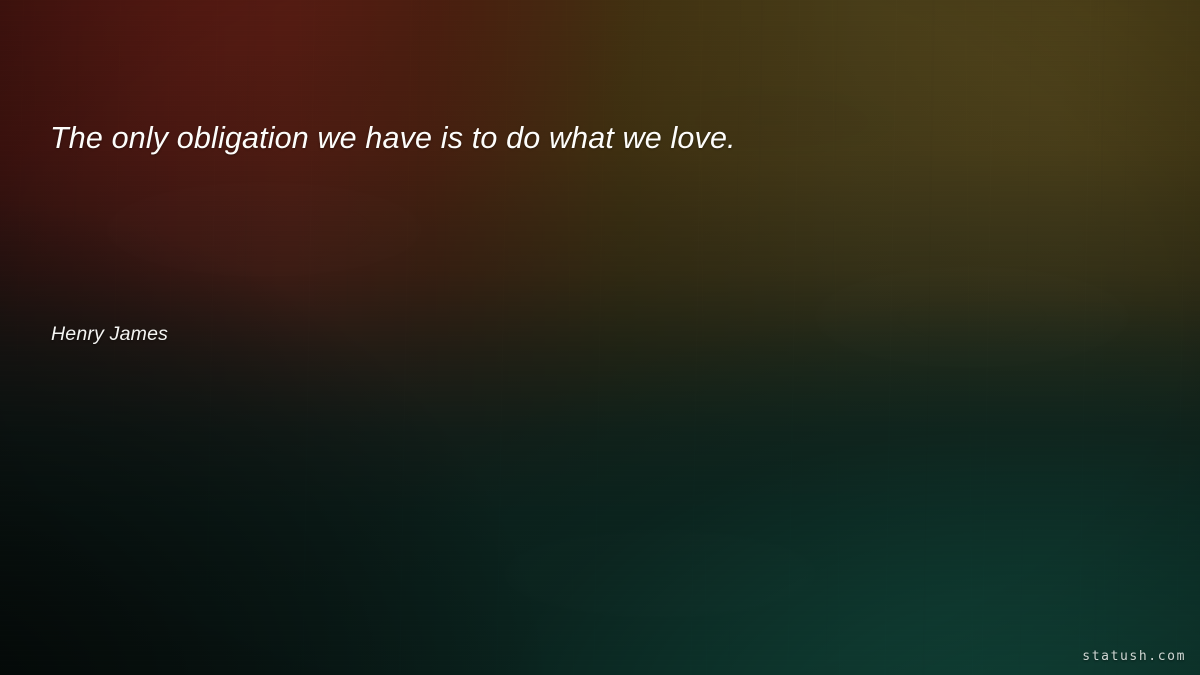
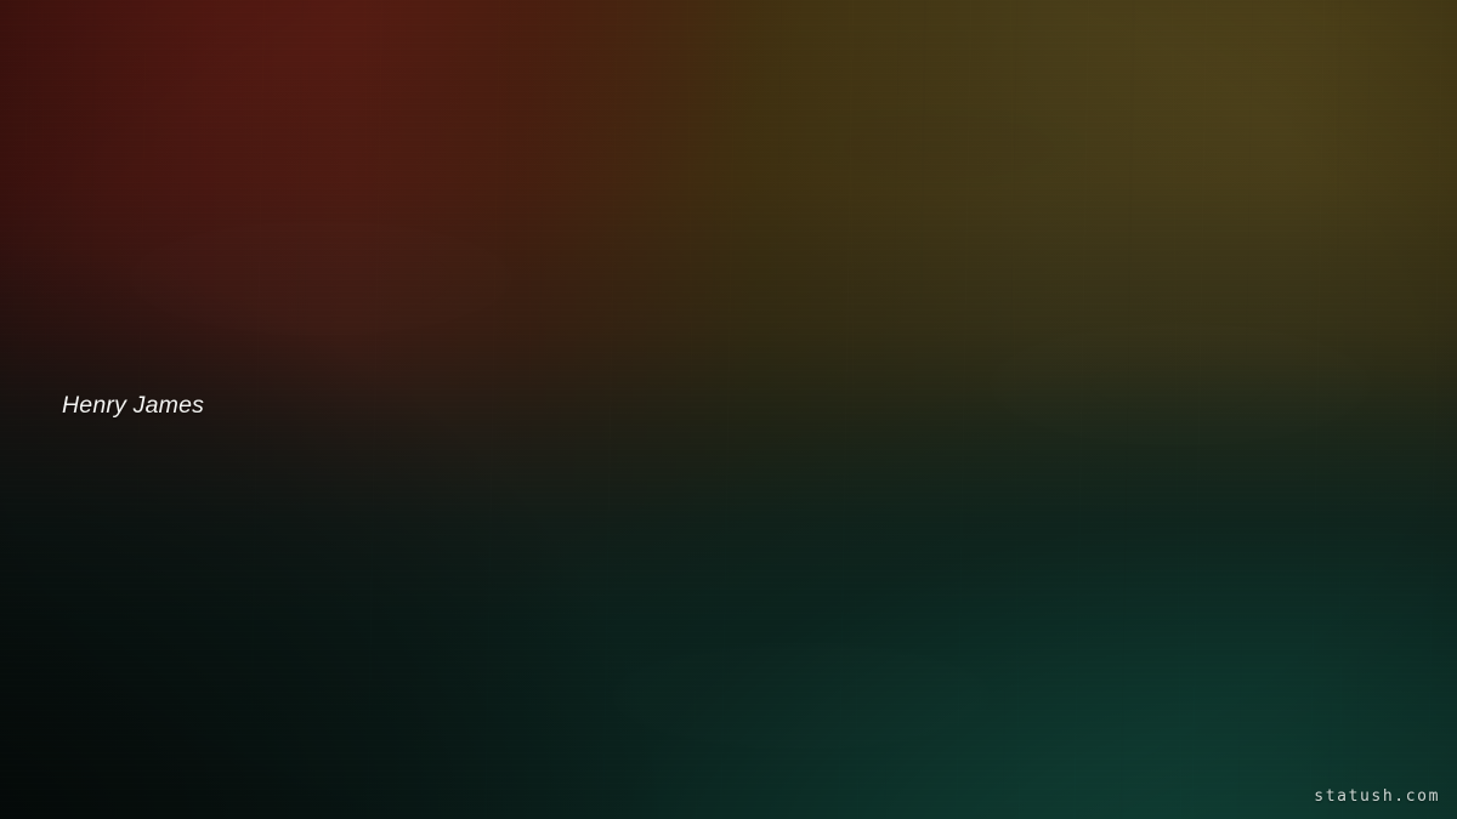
- The only obligation we have is to do what we love.
  Henry James
  statush.com
